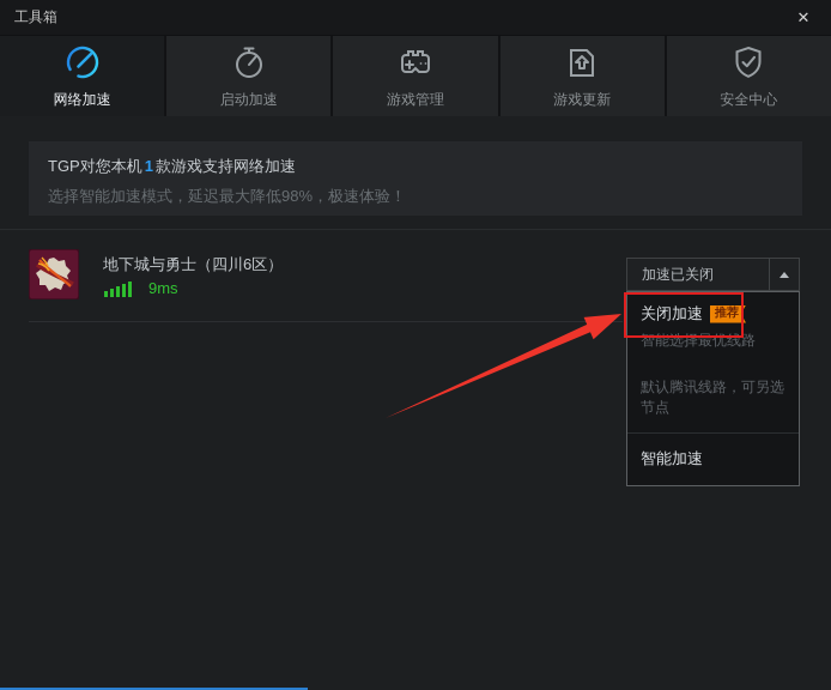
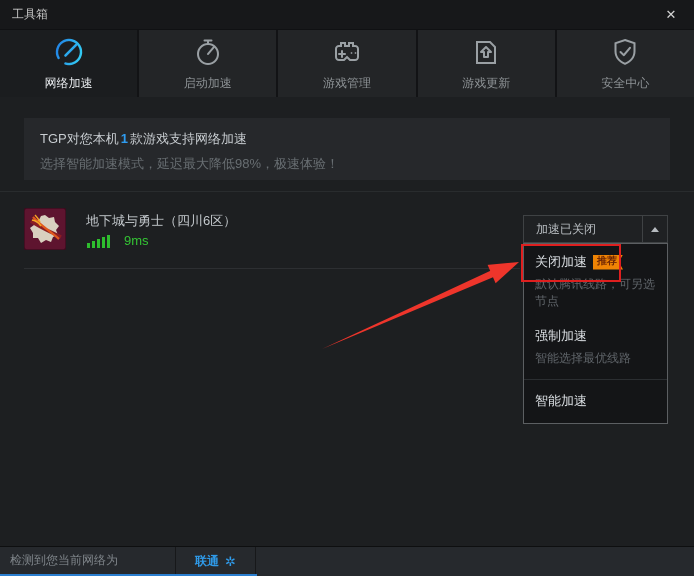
  工具箱
  ✕
  网络加速
  启动加速
  游戏管理
  游戏更新
  安全中心
  TGP对您本机 1 款游戏支持网络加速
  选择智能加速模式，延迟最大降低98%，极速体验！
  地下城与勇士（四川6区）
  9ms
  加速已关闭
  关闭加速
  推荐
- 智能选择最优线路
+ 默认腾讯线路，可另选节点
+ 强制加速
- 默认腾讯线路，可另选节点
+ 智能选择最优线路
  智能加速
+ 检测到您当前网络为
+ 联通
+ ✲
